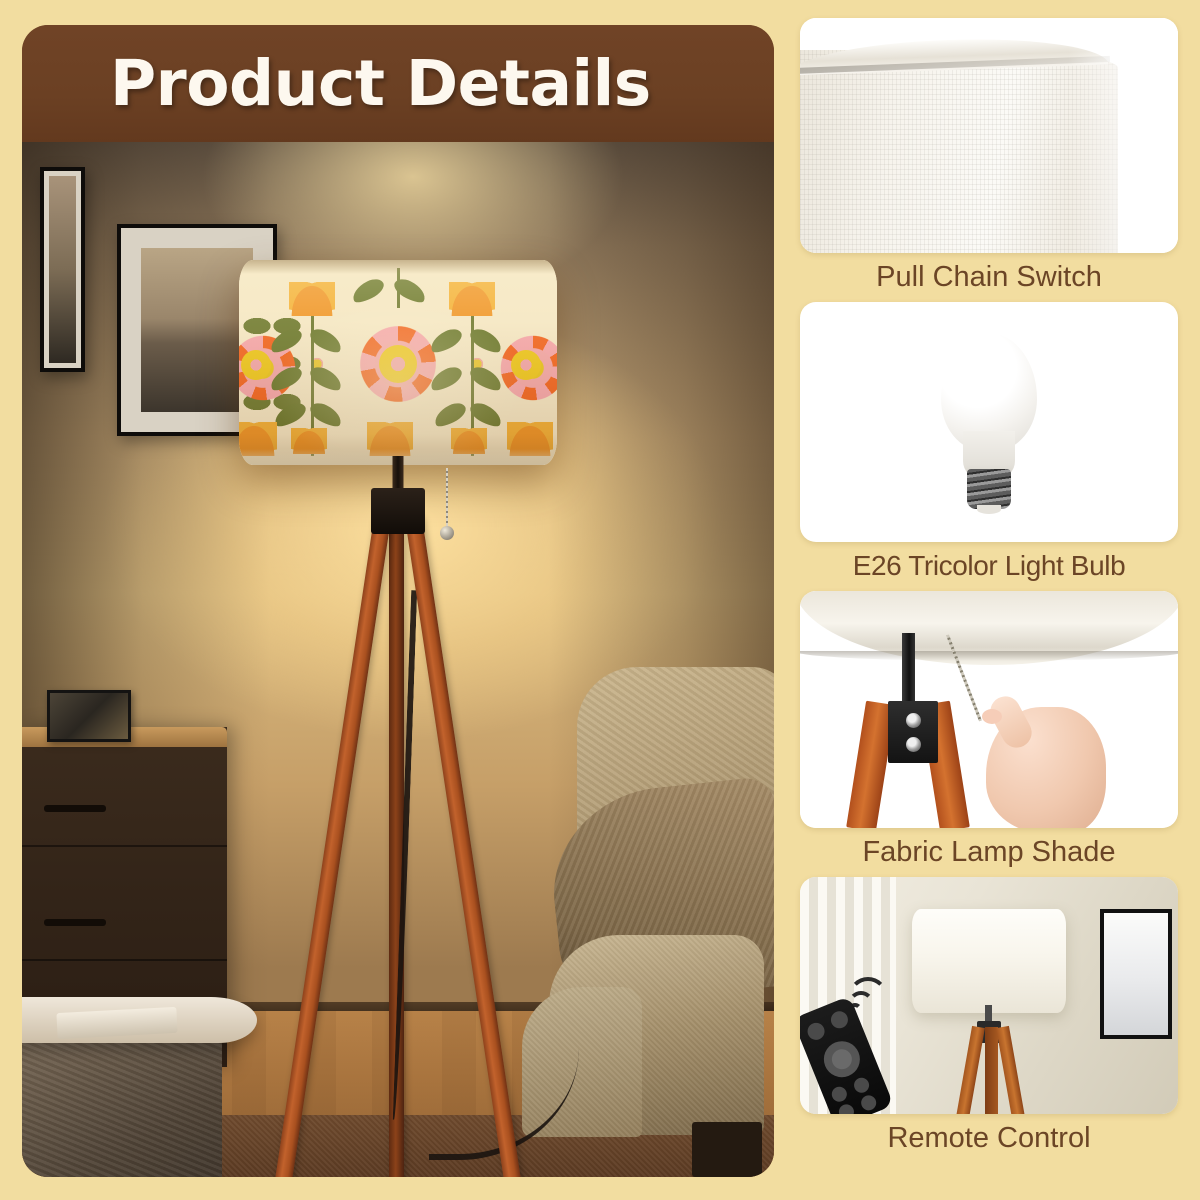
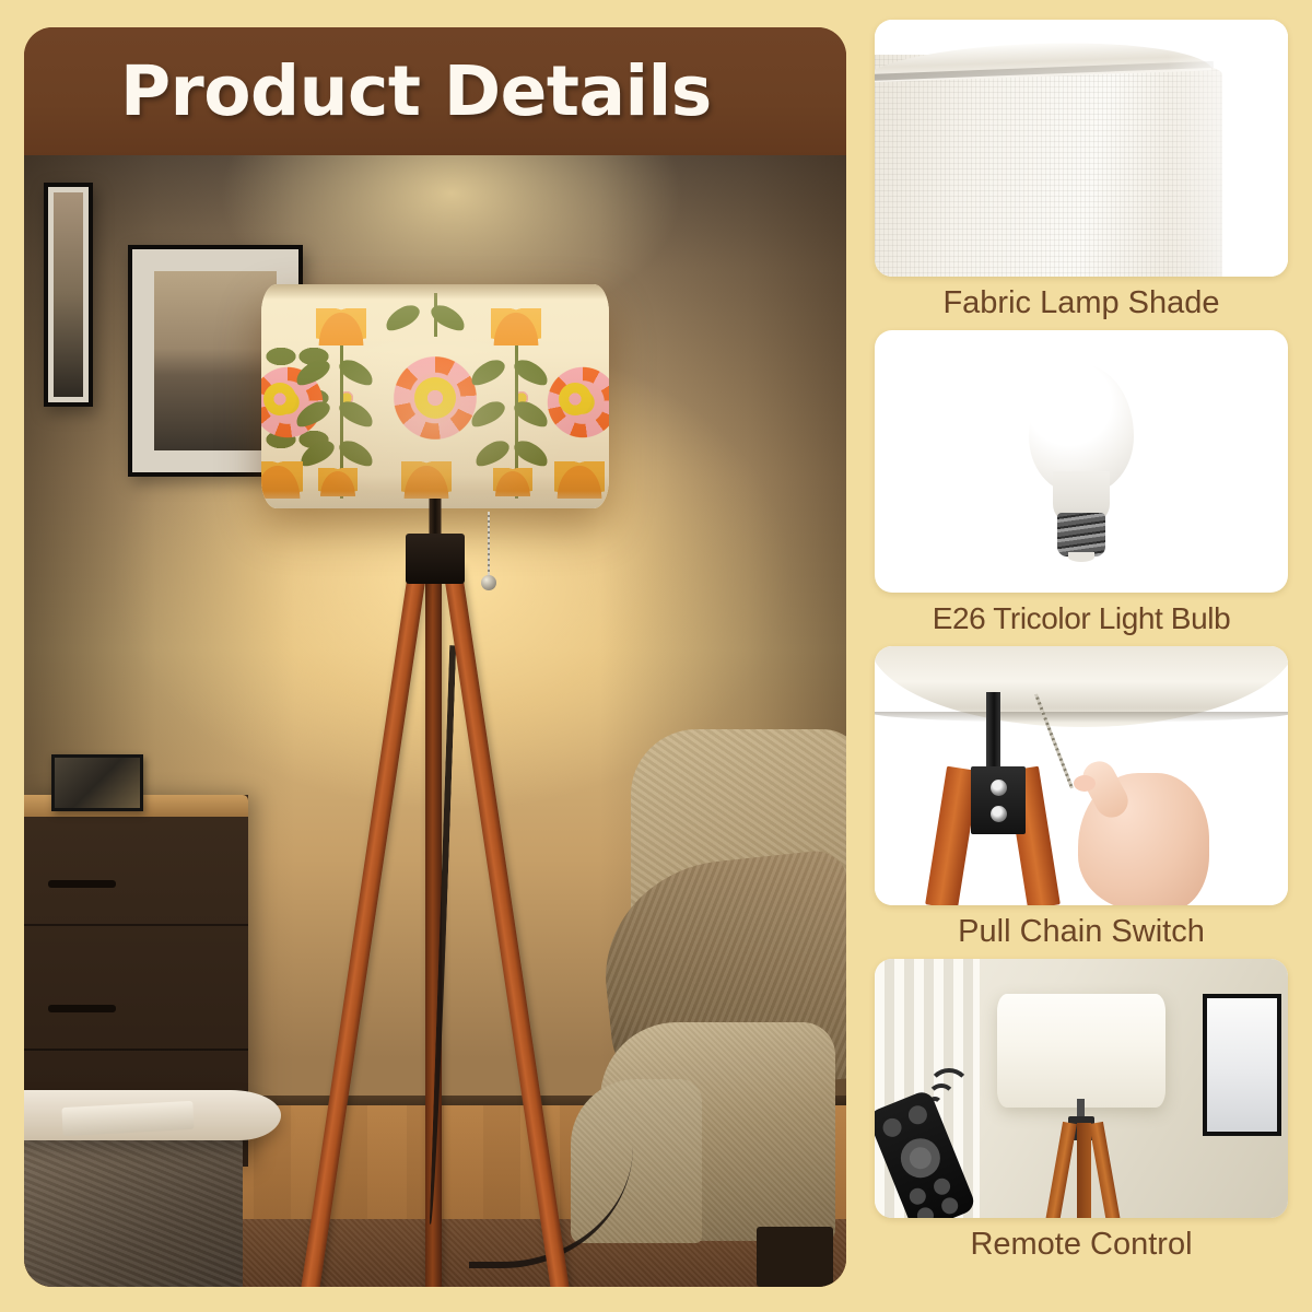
  Product Details
- Pull Chain Switch
+ Fabric Lamp Shade
  E26 Tricolor Light Bulb
- Fabric Lamp Shade
+ Pull Chain Switch
  Remote Control
